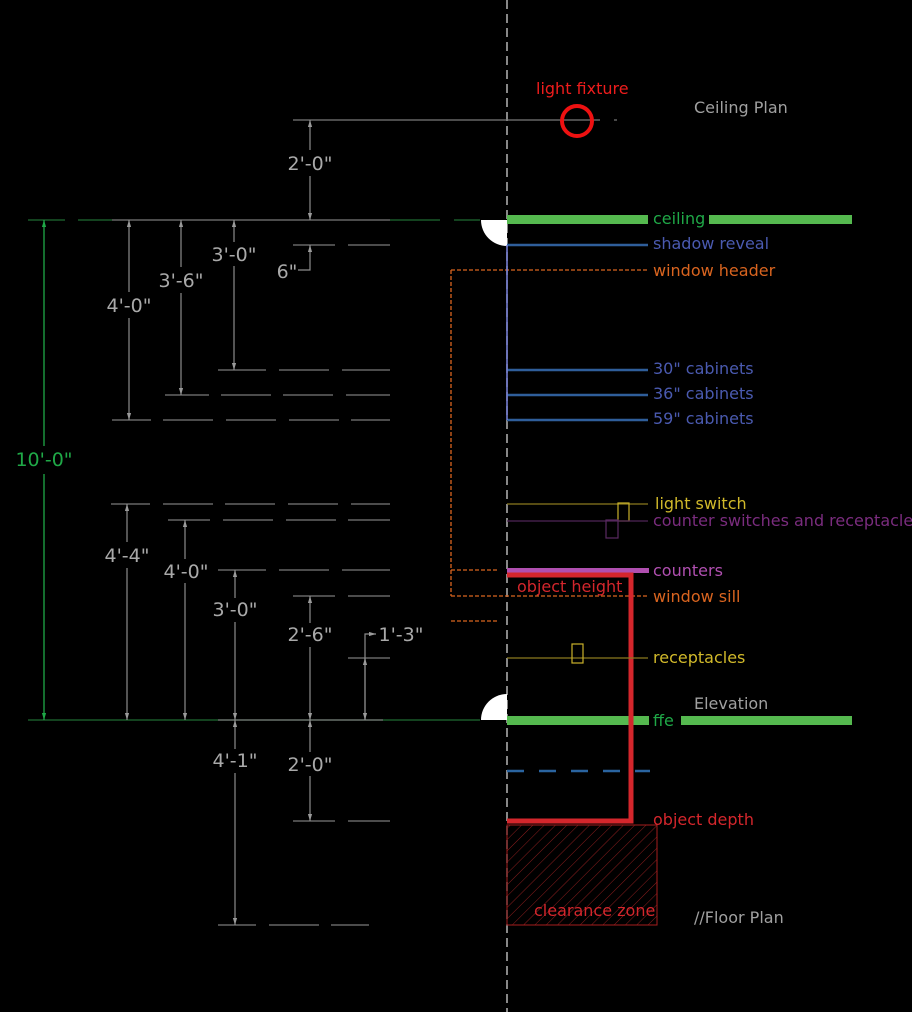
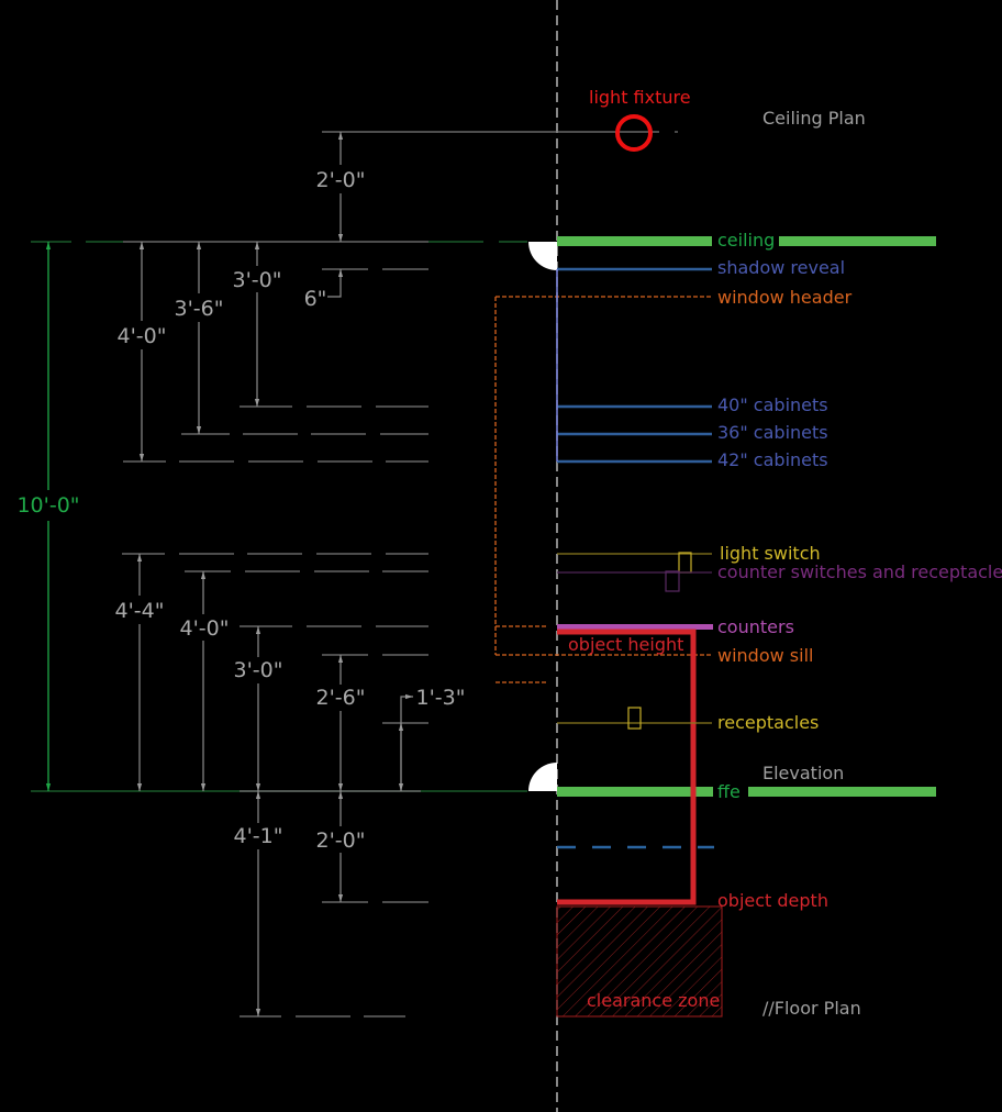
  2'-0"
  10'-0"
  4'-0"
  3'-6"
  3'-0"
  6"
  4'-4"
  4'-0"
  3'-0"
  2'-6"
  1'-3"
  4'-1"
  2'-0"
  light fixture
  ceiling
  shadow reveal
  window header
- 30" cabinets
+ 40" cabinets
  36" cabinets
- 59" cabinets
+ 42" cabinets
  light switch
  counter switches and receptacle
  counters
  object height
  window sill
  receptacles
  ffe
  object depth
  clearance zone
  Ceiling Plan
  Elevation
  //Floor Plan
